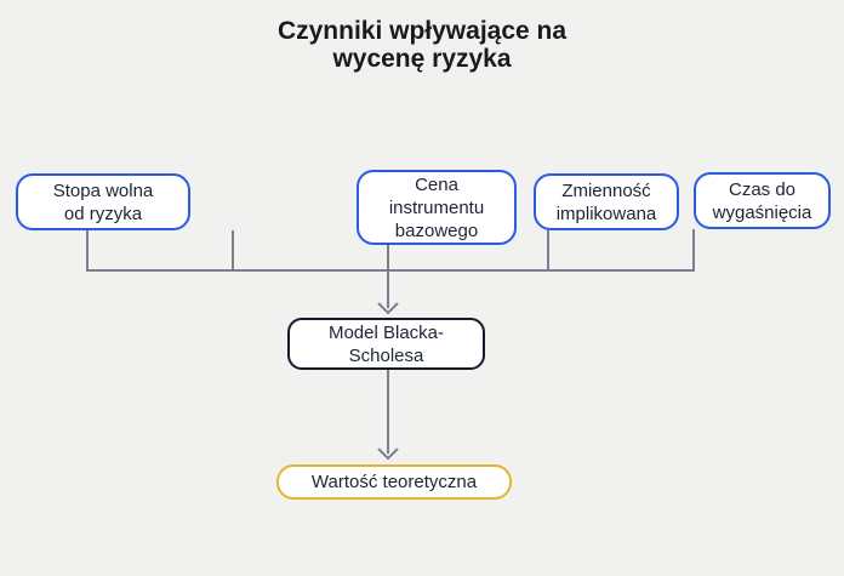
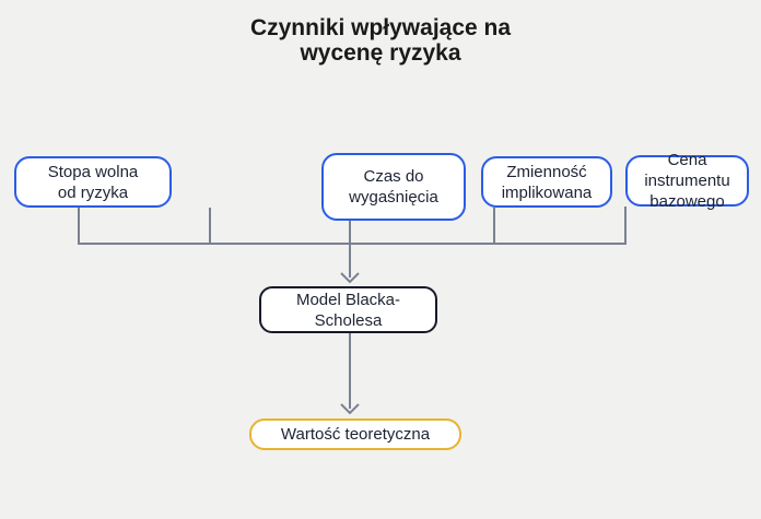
  Czynniki wpływające na wycenę ryzyka
  Stopa wolna od ryzyka
- Cena instrumentu bazowego
+ Czas do wygaśnięcia
  Zmienność implikowana
- Czas do wygaśnięcia
+ Cena instrumentu bazowego
  Model Blacka-Scholesa
  Wartość teoretyczna
